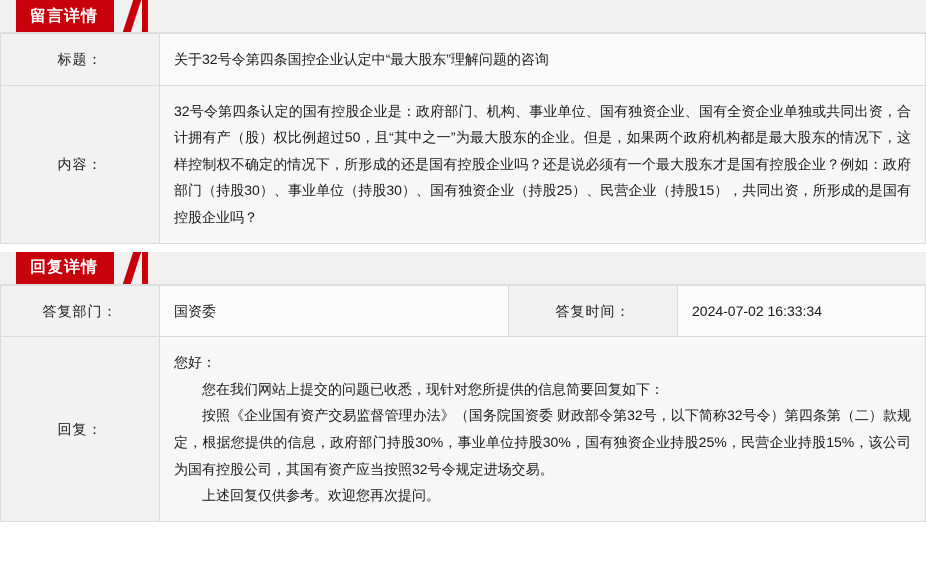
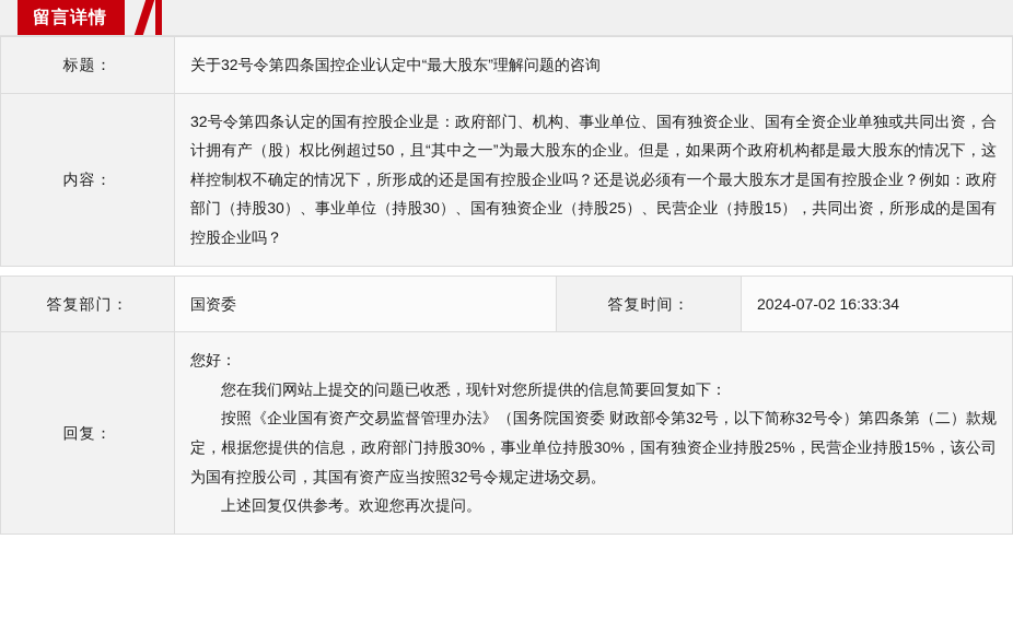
  留言详情
  标题：	关于32号令第四条国控企业认定中“最大股东”理解问题的咨询
  内容：	32号令第四条认定的国有控股企业是：政府部门、机构、事业单位、国有独资企业、国有全资企业单独或共同出资，合计拥有产（股）权比例超过50，且“其中之一”为最大股东的企业。但是，如果两个政府机构都是最大股东的情况下，这样控制权不确定的情况下，所形成的还是国有控股企业吗？还是说必须有一个最大股东才是国有控股企业？例如：政府部门（持股30）、事业单位（持股30）、国有独资企业（持股25）、民营企业（持股15），共同出资，所形成的是国有控股企业吗？
- 回复详情
  答复部门：	国资委	答复时间：	2024-07-02 16:33:34
  回复：	您好： 您在我们网站上提交的问题已收悉，现针对您所提供的信息简要回复如下： 按照《企业国有资产交易监督管理办法》（国务院国资委 财政部令第32号，以下简称32号令）第四条第（二）款规定，根据您提供的信息，政府部门持股30%，事业单位持股30%，国有独资企业持股25%，民营企业持股15%，该公司为国有控股公司，其国有资产应当按照32号令规定进场交易。 上述回复仅供参考。欢迎您再次提问。
